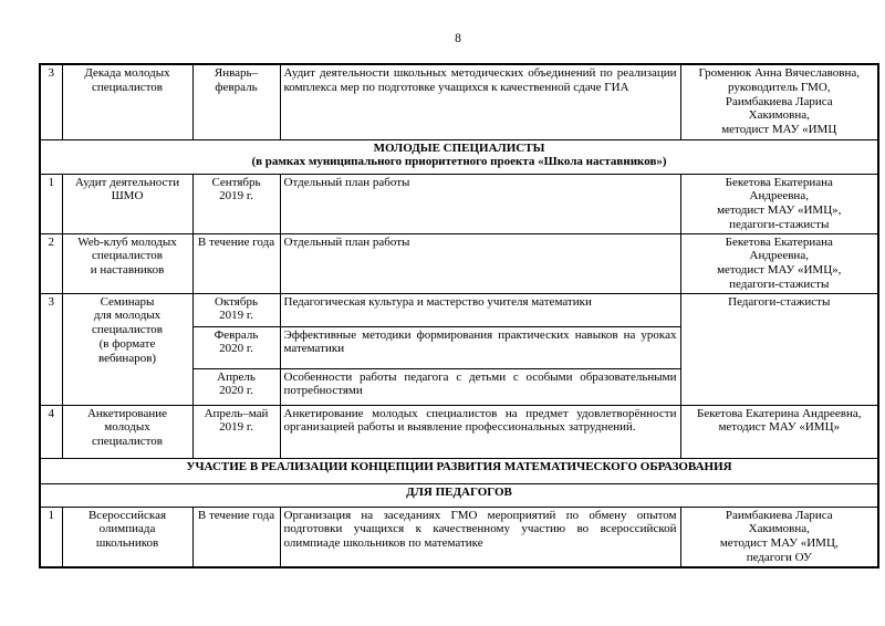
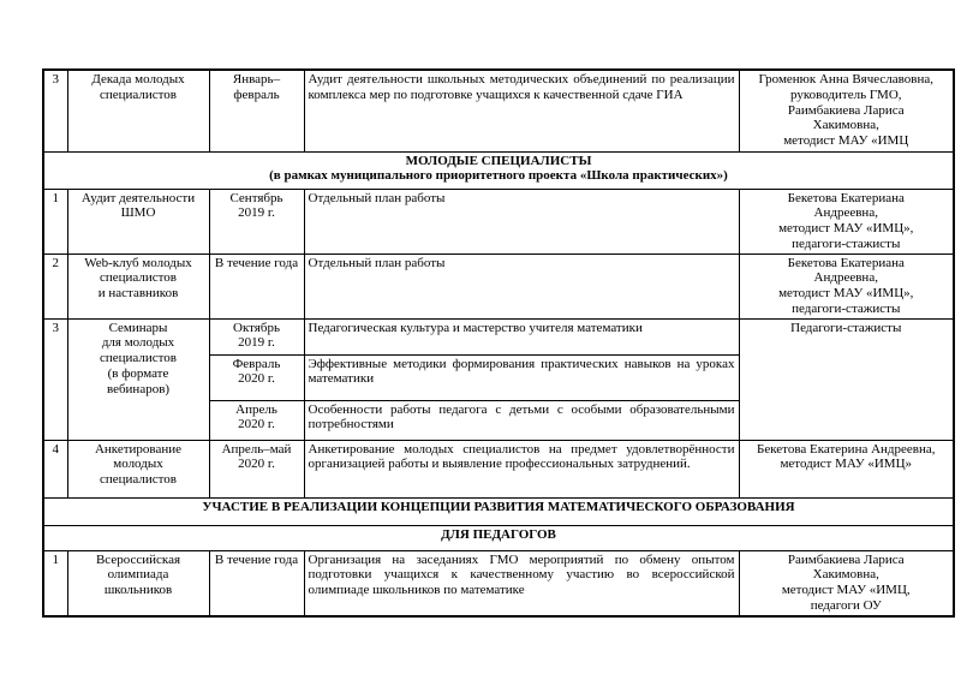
- 8
  3	Декада молодых специалистов	Январь– февраль	Аудит деятельности школьных методических объединений по реализации комплекса мер по подготовке учащихся к качественной сдаче ГИА	Громенюк Анна Вячеславовна, руководитель ГМО, Раимбакиева Лариса Хакимовна, методист МАУ «ИМЦ
- МОЛОДЫЕ СПЕЦИАЛИСТЫ(в рамках муниципального приоритетного проекта «Школа наставников»)
+ МОЛОДЫЕ СПЕЦИАЛИСТЫ(в рамках муниципального приоритетного проекта «Школа практических»)
  1	Аудит деятельности ШМО	Сентябрь 2019 г.	Отдельный план работы	Бекетова Екатериана Андреевна, методист МАУ «ИМЦ», педагоги-стажисты
  2	Web-клуб молодых специалистов и наставников	В течение года	Отдельный план работы	Бекетова Екатериана Андреевна, методист МАУ «ИМЦ», педагоги-стажисты
  3	Семинары для молодых специалистов (в формате вебинаров)	Октябрь 2019 г.	Педагогическая культура и мастерство учителя математики	Педагоги-стажисты
  Февраль 2020 г.	Эффективные методики формирования практических навыков на уроках математики
  Апрель 2020 г.	Особенности работы педагога с детьми с особыми образовательными потребностями
- 4	Анкетирование молодых специалистов	Апрель–май 2019 г.	Анкетирование молодых специалистов на предмет удовлетворённости организацией работы и выявление профессиональных затруднений.	Бекетова Екатерина Андреевна, методист МАУ «ИМЦ»
+ 4	Анкетирование молодых специалистов	Апрель–май 2020 г.	Анкетирование молодых специалистов на предмет удовлетворённости организацией работы и выявление профессиональных затруднений.	Бекетова Екатерина Андреевна, методист МАУ «ИМЦ»
  УЧАСТИЕ В РЕАЛИЗАЦИИ КОНЦЕПЦИИ РАЗВИТИЯ МАТЕМАТИЧЕСКОГО ОБРАЗОВАНИЯ
  ДЛЯ ПЕДАГОГОВ
  1	Всероссийская олимпиада школьников	В течение года	Организация на заседаниях ГМО мероприятий по обмену опытом подготовки учащихся к качественному участию во всероссийской олимпиаде школьников по математике	Раимбакиева Лариса Хакимовна, методист МАУ «ИМЦ, педагоги ОУ
